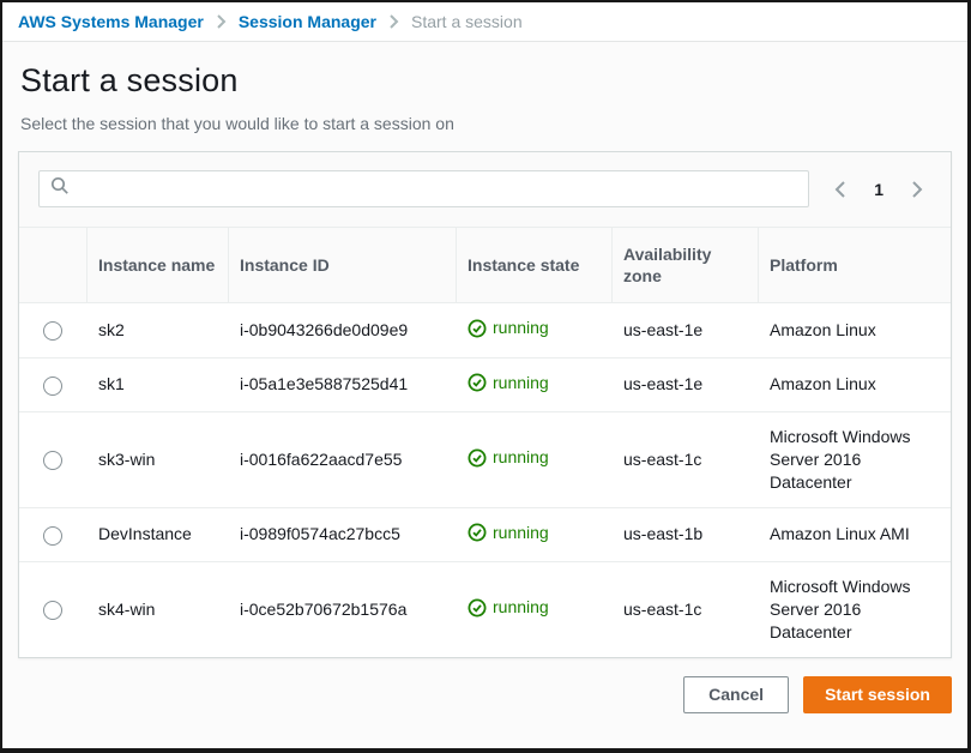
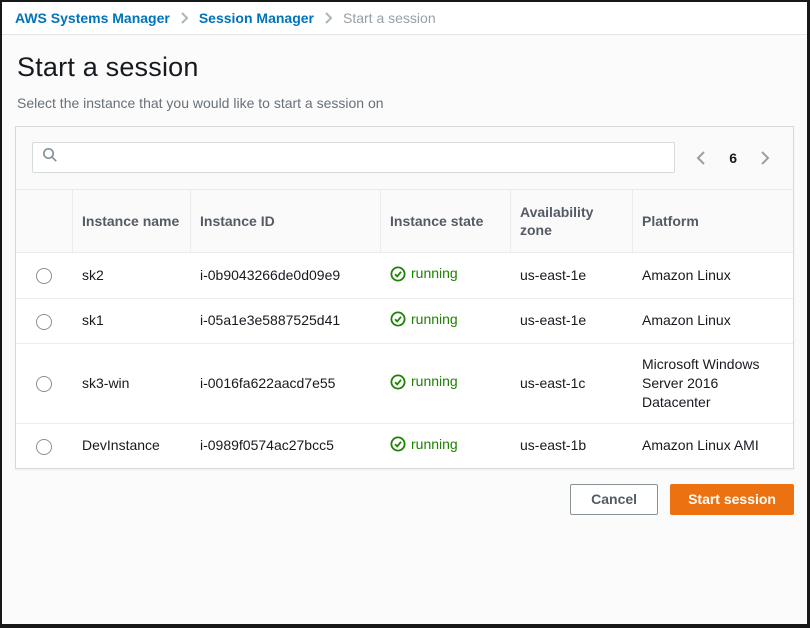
  AWS Systems Manager
  Session Manager
  Start a session
  Start a session
- Select the session that you would like to start a session on
+ Select the instance that you would like to start a session on
- 1
+ 6
  	Instance name	Instance ID	Instance state	Availability zone	Platform
  	sk2	i-0b9043266de0d09e9	running	us-east-1e	Amazon Linux
  	sk1	i-05a1e3e5887525d41	running	us-east-1e	Amazon Linux
  	sk3-win	i-0016fa622aacd7e55	running	us-east-1c	Microsoft Windows Server 2016 Datacenter
  	DevInstance	i-0989f0574ac27bcc5	running	us-east-1b	Amazon Linux AMI
- 	sk4-win	i-0ce52b70672b1576a	running	us-east-1c	Microsoft Windows Server 2016 Datacenter
  Cancel
  Start session
